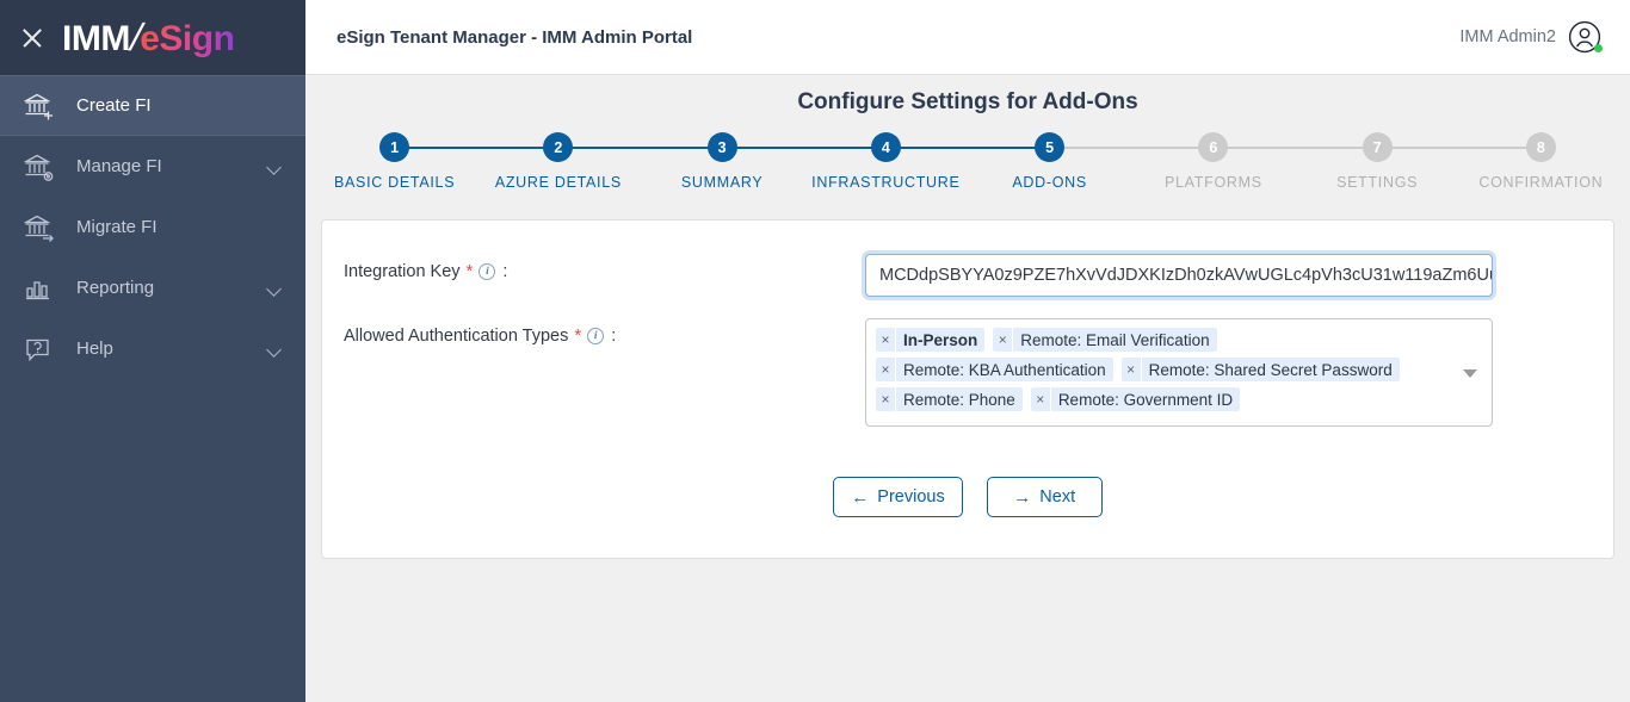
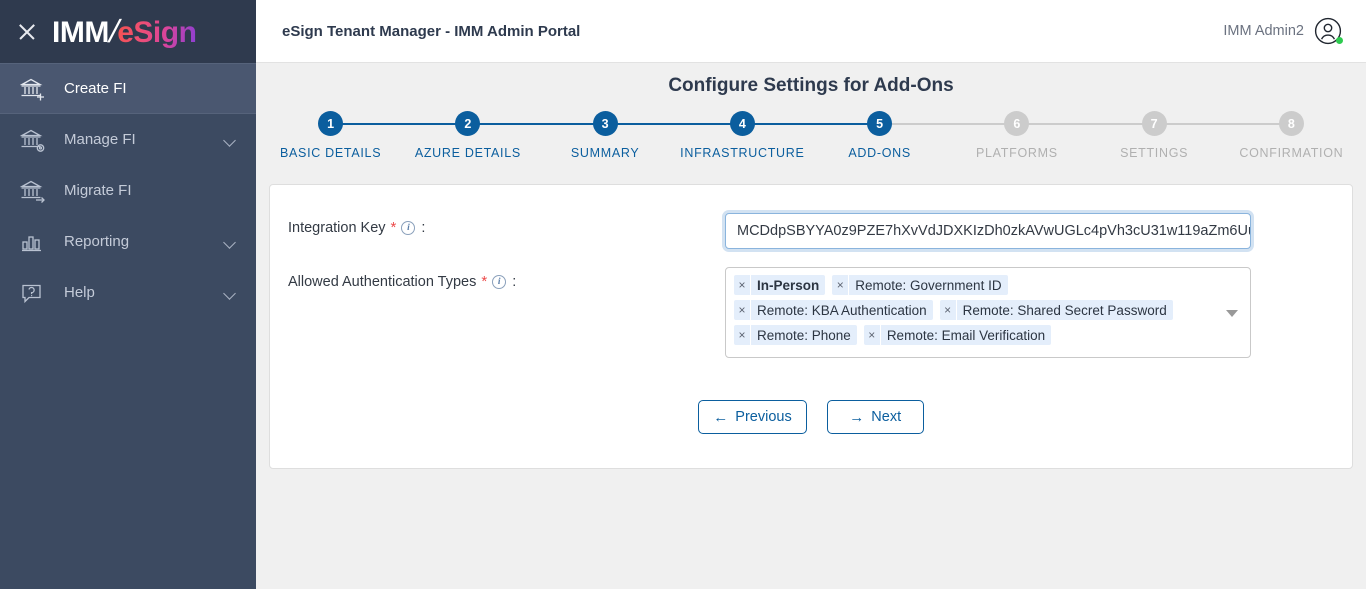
  IMM
  eSign
  Create FI
  Manage FI
  Migrate FI
  Reporting
  Help
  eSign Tenant Manager - IMM Admin Portal
  IMM Admin2
  Configure Settings for Add-Ons
  1
  BASIC DETAILS
  2
  AZURE DETAILS
  3
  SUMMARY
  4
  INFRASTRUCTURE
  5
  ADD-ONS
  6
  PLATFORMS
  7
  SETTINGS
  8
  CONFIRMATION
  Integration Key
  *
  i
  :
  MCDdpSBYYA0z9PZE7hXvVdJDXKIzDh0zkAVwUGLc4pVh3cU31w119aZm6U
  Allowed Authentication Types
  *
  i
  :
  ×
  In-Person
  ×
- Remote: Email Verification
+ Remote: Government ID
  ×
  Remote: KBA Authentication
  ×
  Remote: Shared Secret Password
  ×
  Remote: Phone
  ×
- Remote: Government ID
+ Remote: Email Verification
  ←
  Previous
  →
  Next
